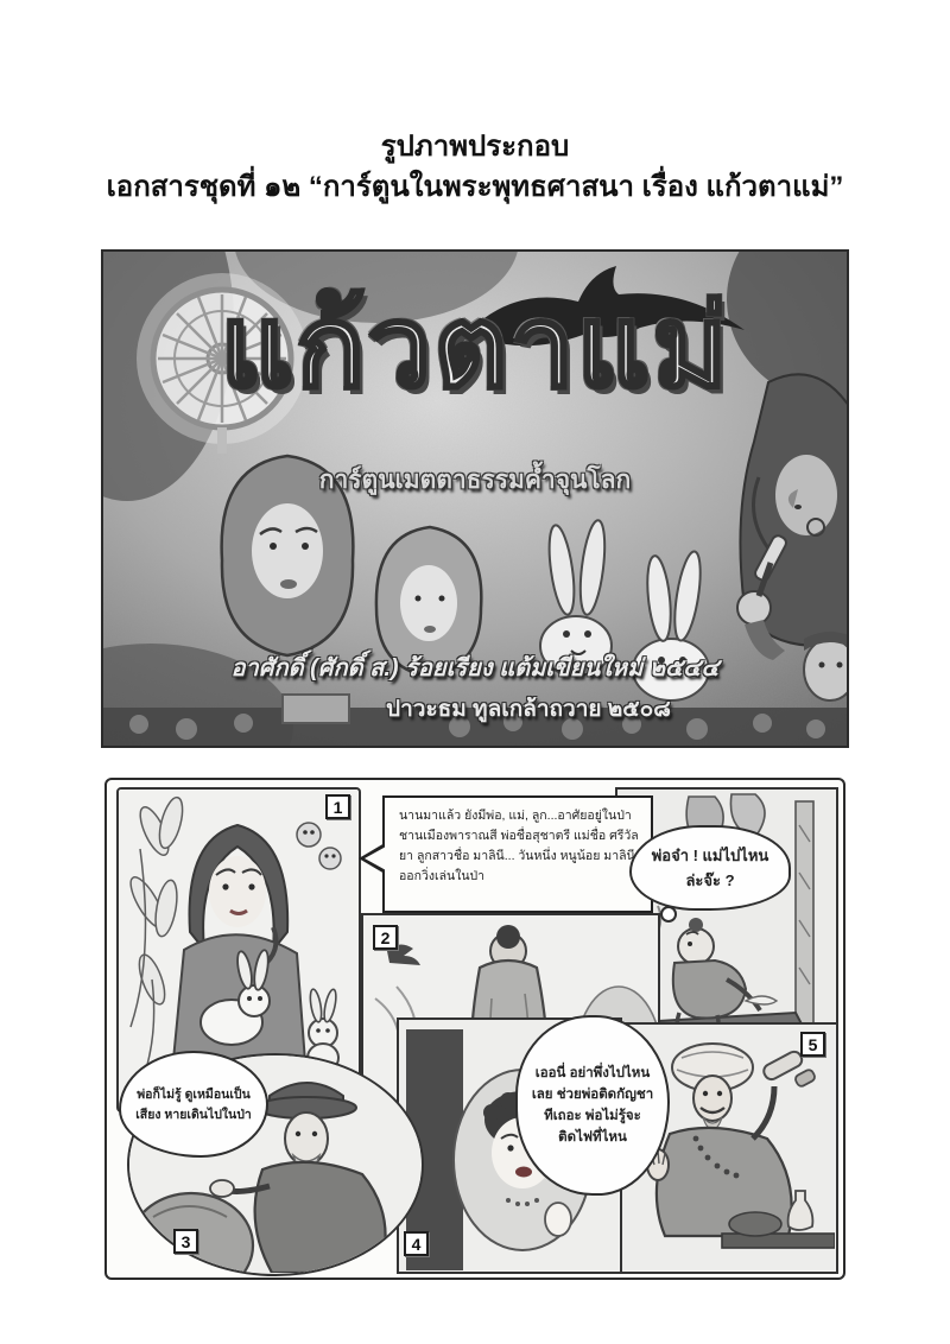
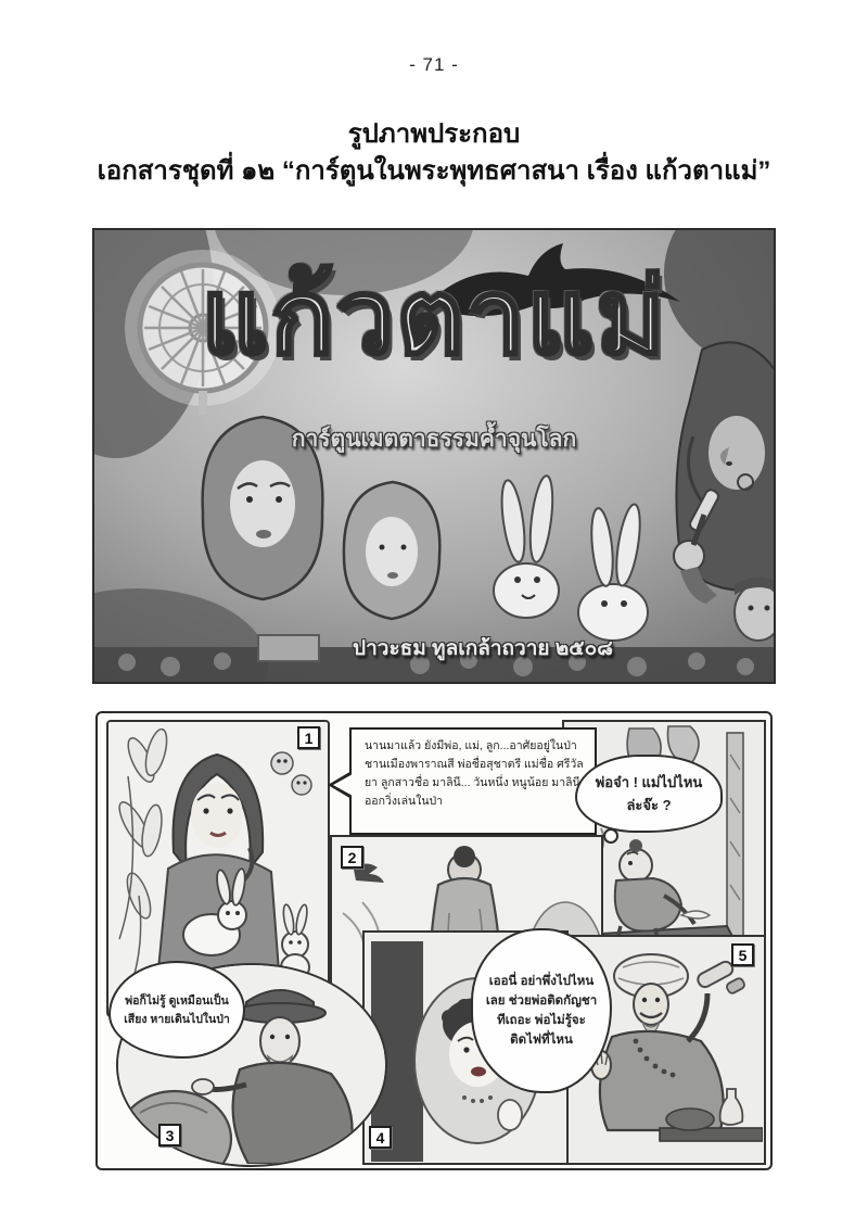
+ - 71 -
  รูปภาพประกอบ
  เอกสารชุดที่ ๑๒ “การ์ตูนในพระพุทธศาสนา เรื่อง แก้วตาแม่”
  แก้วตาแม่
  การ์ตูนเมตตาธรรมค้ำจุนโลก
- อาศักดิ์ (ศักดิ์ ส.) ร้อยเรียง แต้มเขียนใหม่ ๒๕๔๔
  ปาวะธม ทูลเกล้าถวาย ๒๕๐๘
  นานมาแล้ว ยังมีพ่อ, แม่, ลูก...อาศัยอยู่ในป่าชานเมืองพาราณสี พ่อชื่อสุชาตรี แม่ชื่อ ศรีวัลยา ลูกสาวชื่อ มาลินี... วันหนึ่ง หนูน้อย มาลินี ออกวิ่งเล่นในป่า
  พ่อจ๋า ! แม่ไปไหนล่ะจ๊ะ ?
  พ่อก็ไม่รู้ ดูเหมือนเป็นเสียง หายเดินไปในป่า
  เออนี่ อย่าพึ่งไปไหนเลย ช่วยพ่อติดกัญชาทีเถอะ พ่อไม่รู้จะติดไฟที่ไหน
  1
  2
  3
  4
  5
